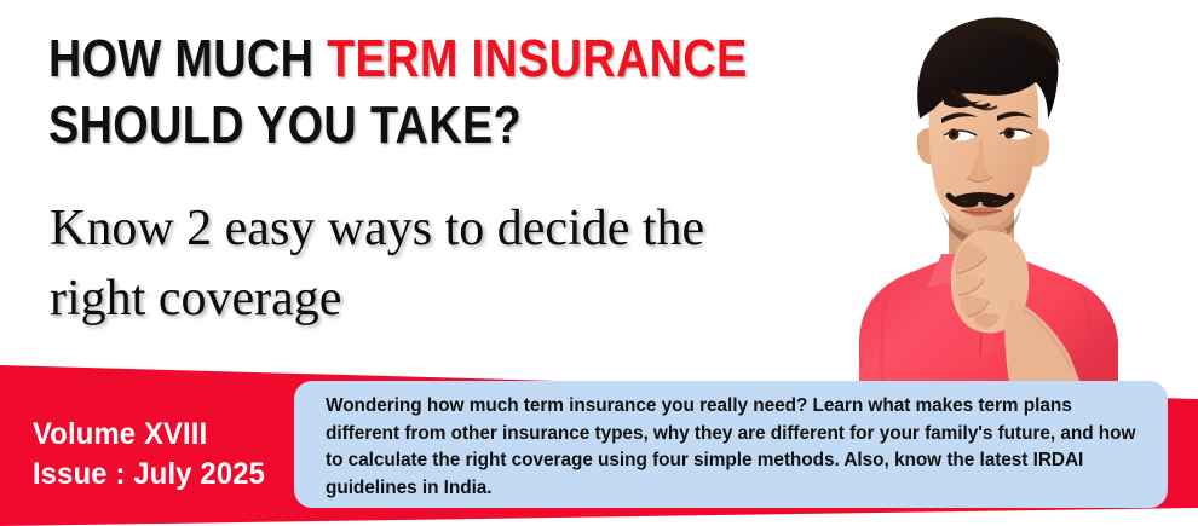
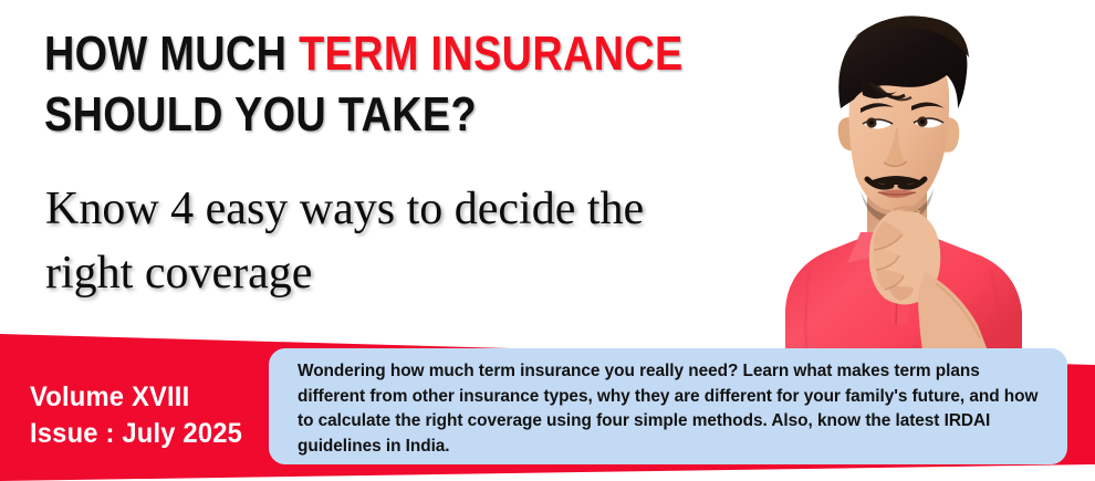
  HOW MUCH TERM INSURANCE
  SHOULD YOU TAKE?
- Know 2 easy ways to decide the
+ Know 4 easy ways to decide the
  right coverage
  Volume XVIII
  Issue : July 2025
  Wondering how much term insurance you really need? Learn what makes term plans different from other insurance types, why they are different for your family's future, and how to calculate the right coverage using four simple methods. Also, know the latest IRDAI guidelines in India.
